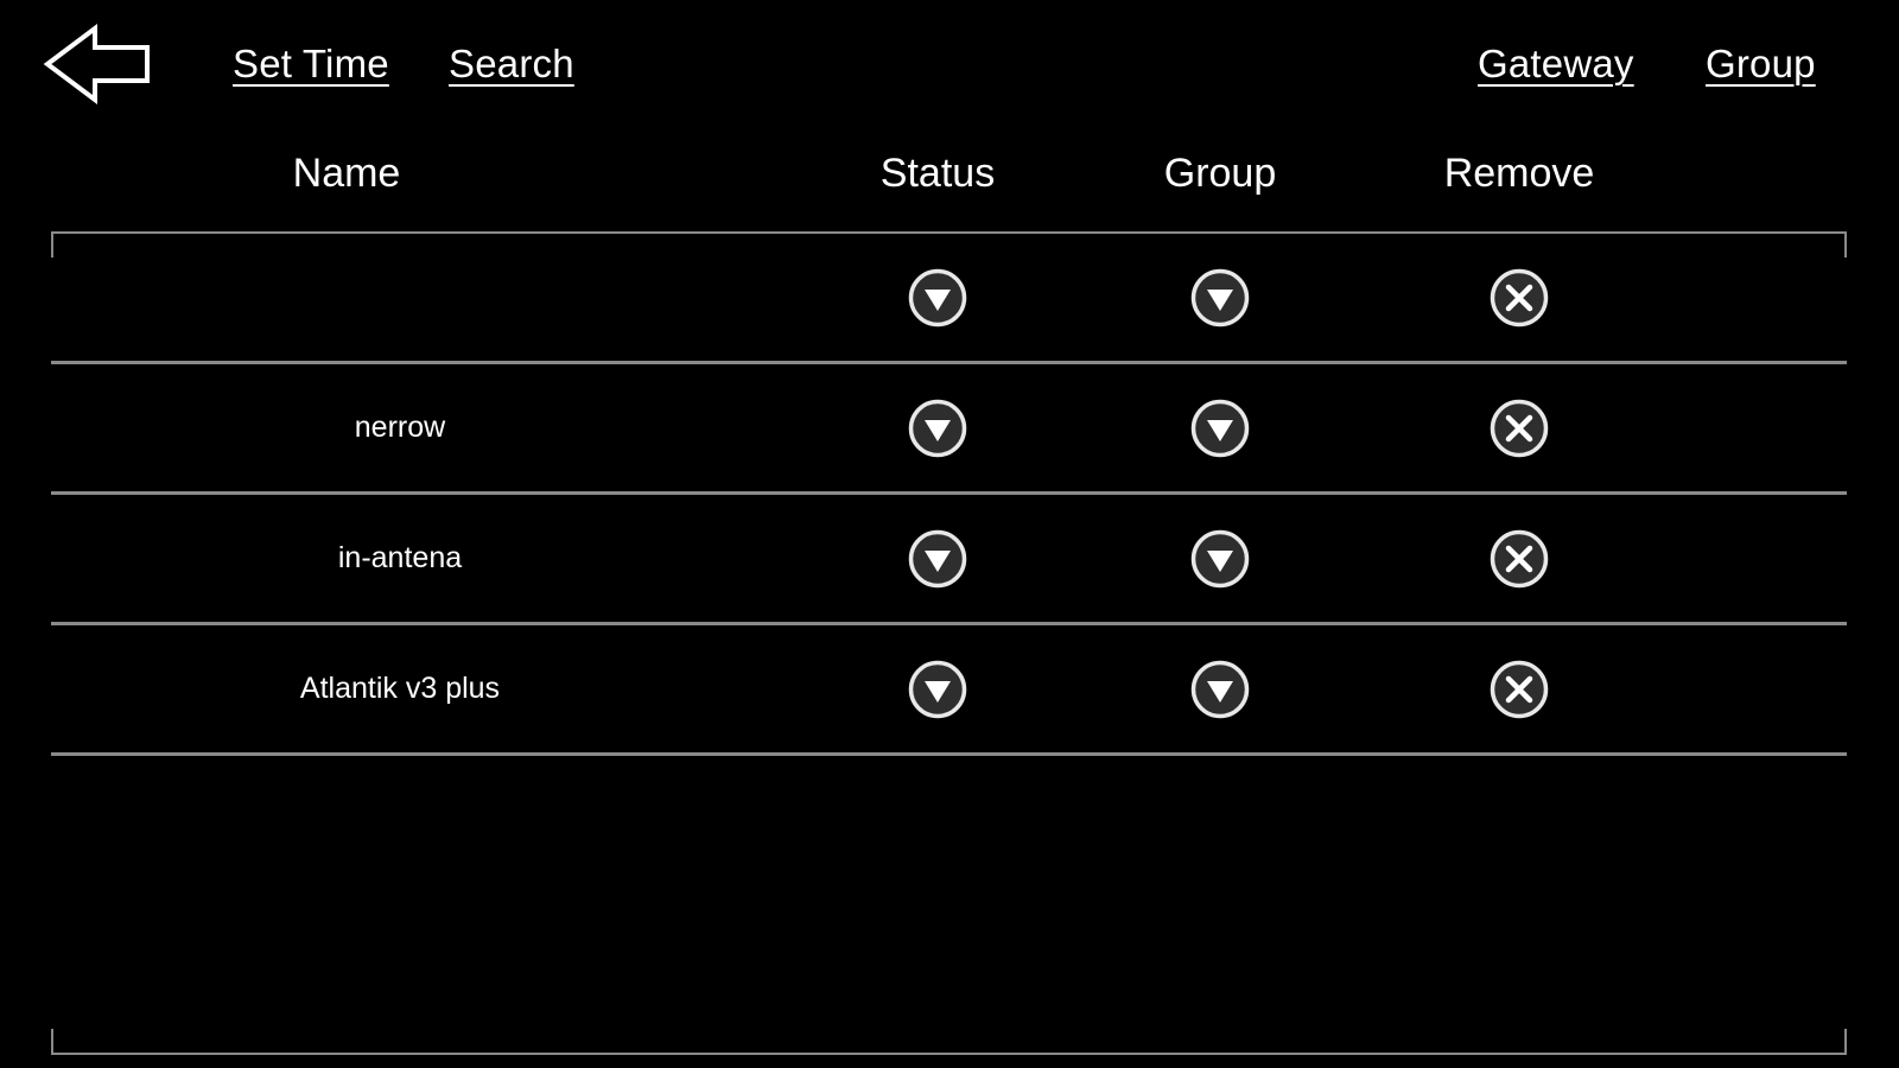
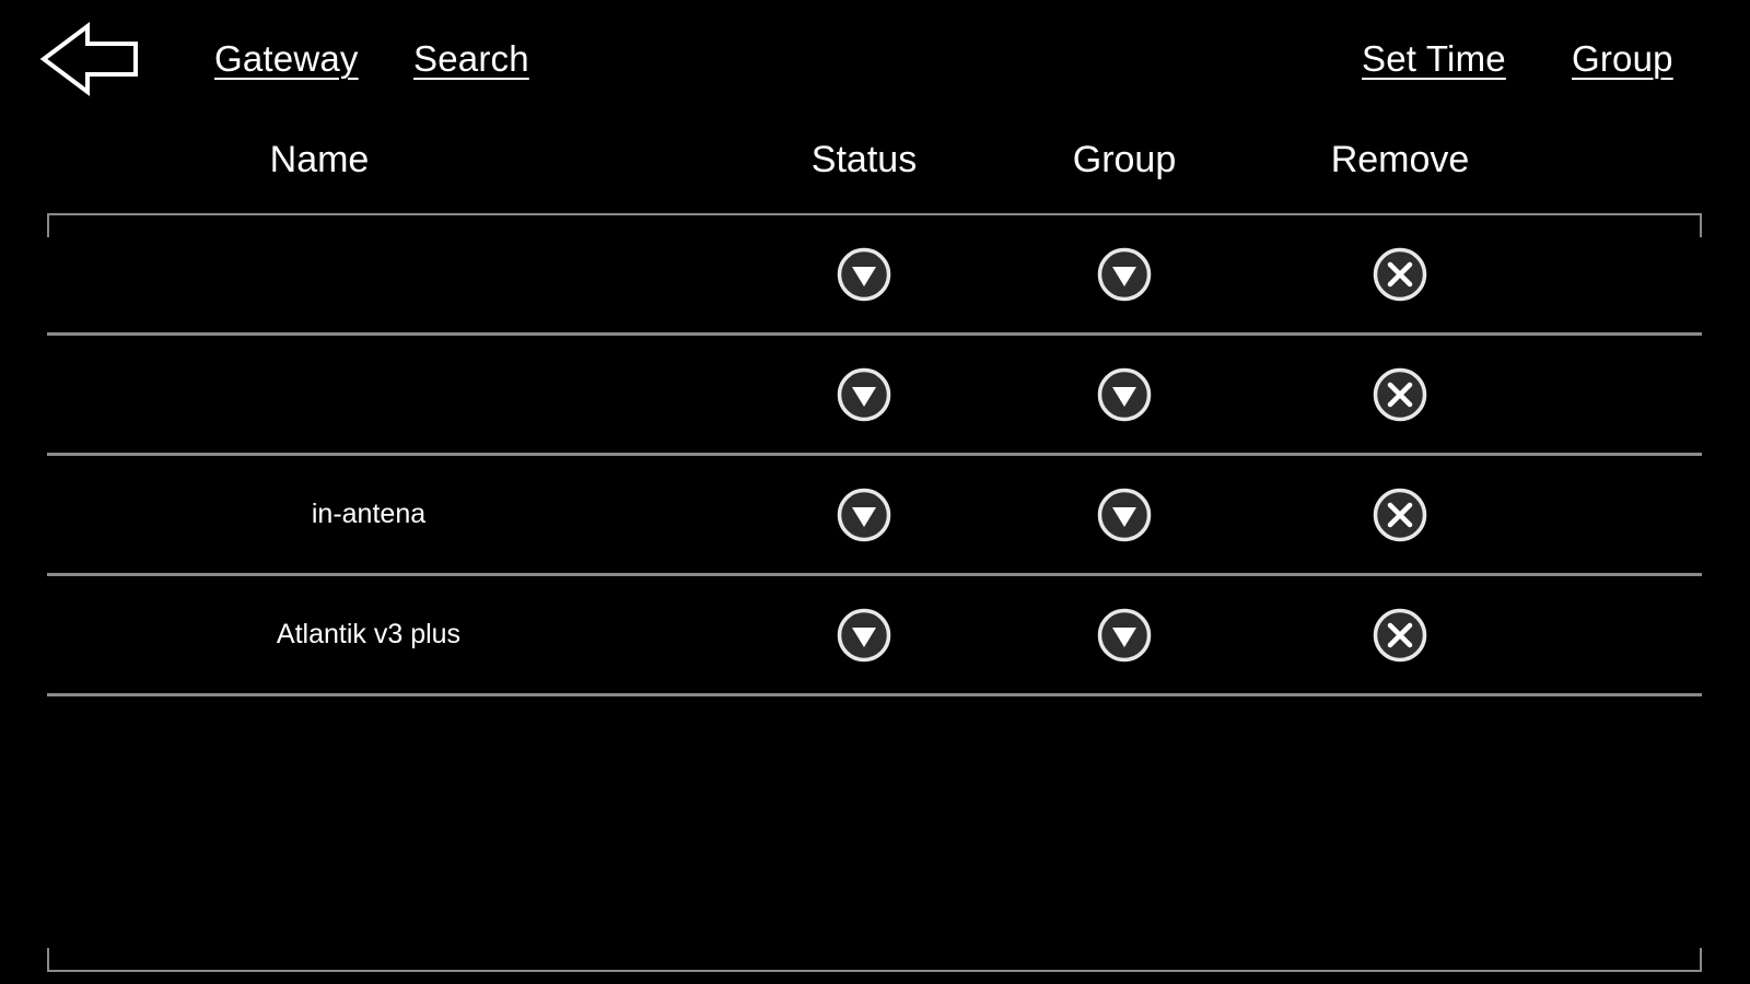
- Set Time
+ Gateway
  Search
- Gateway
+ Set Time
  Group
  Name
  Status
  Group
  Remove
- nerrow
  in-antena
  Atlantik v3 plus
